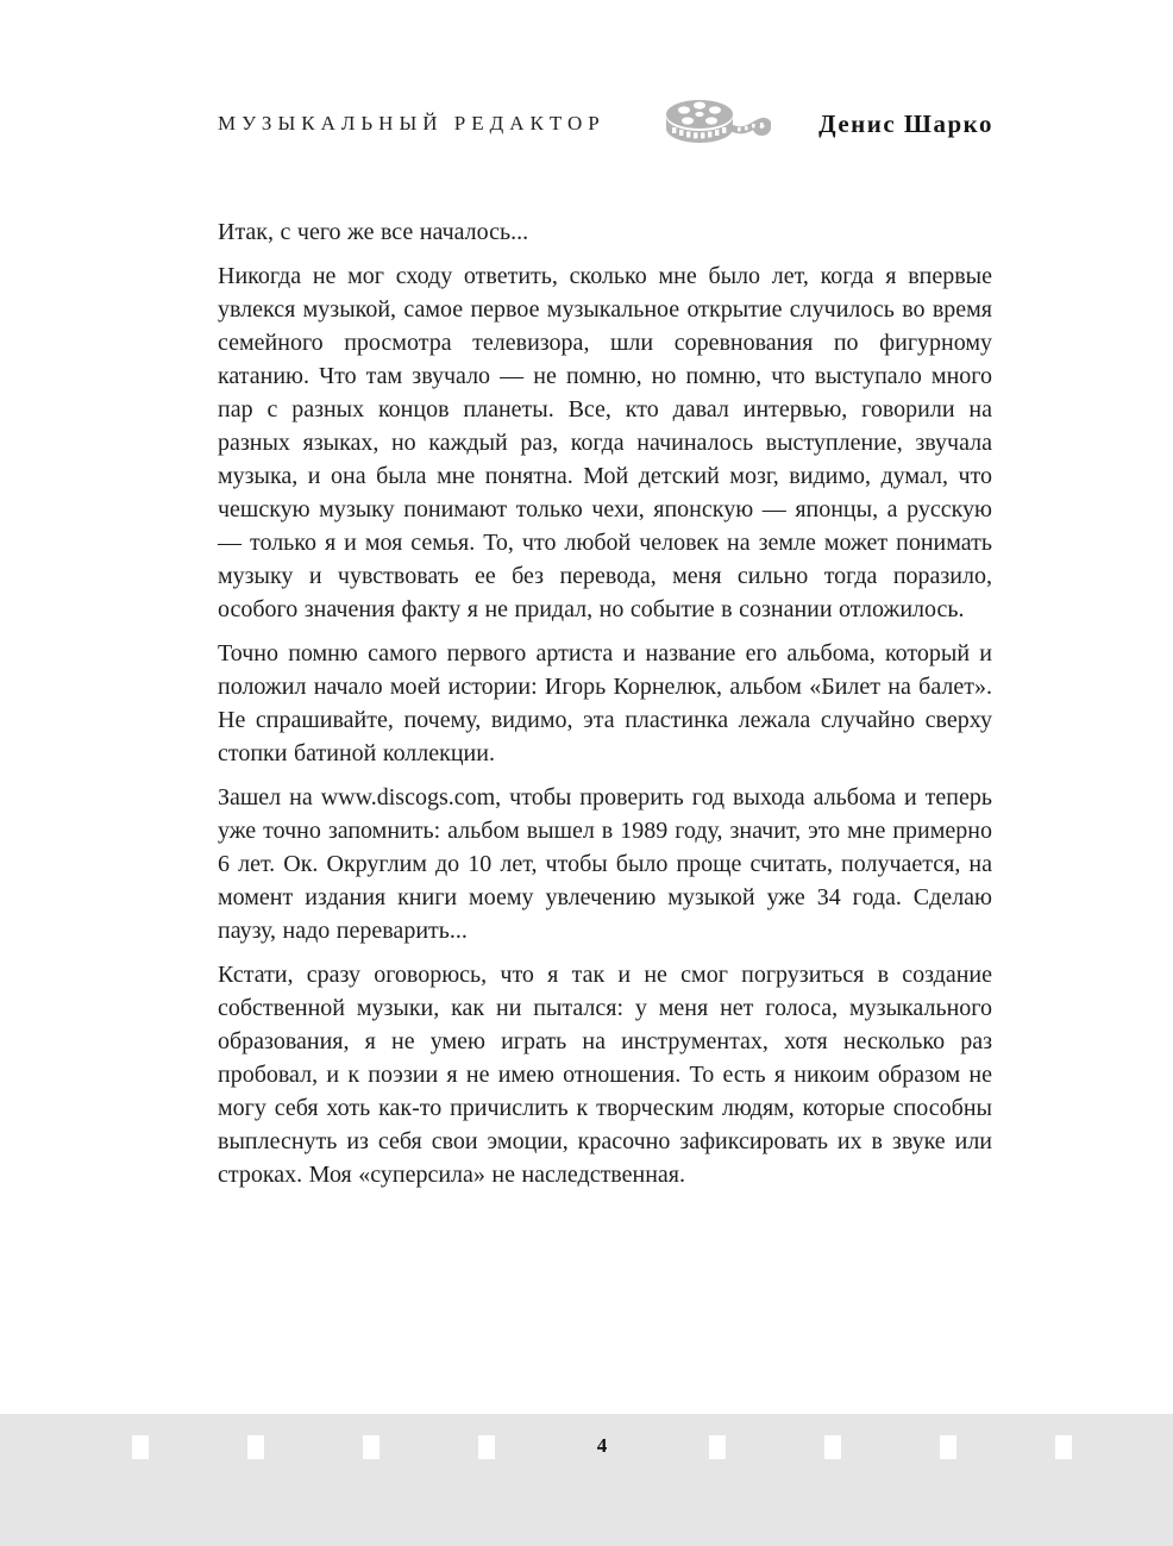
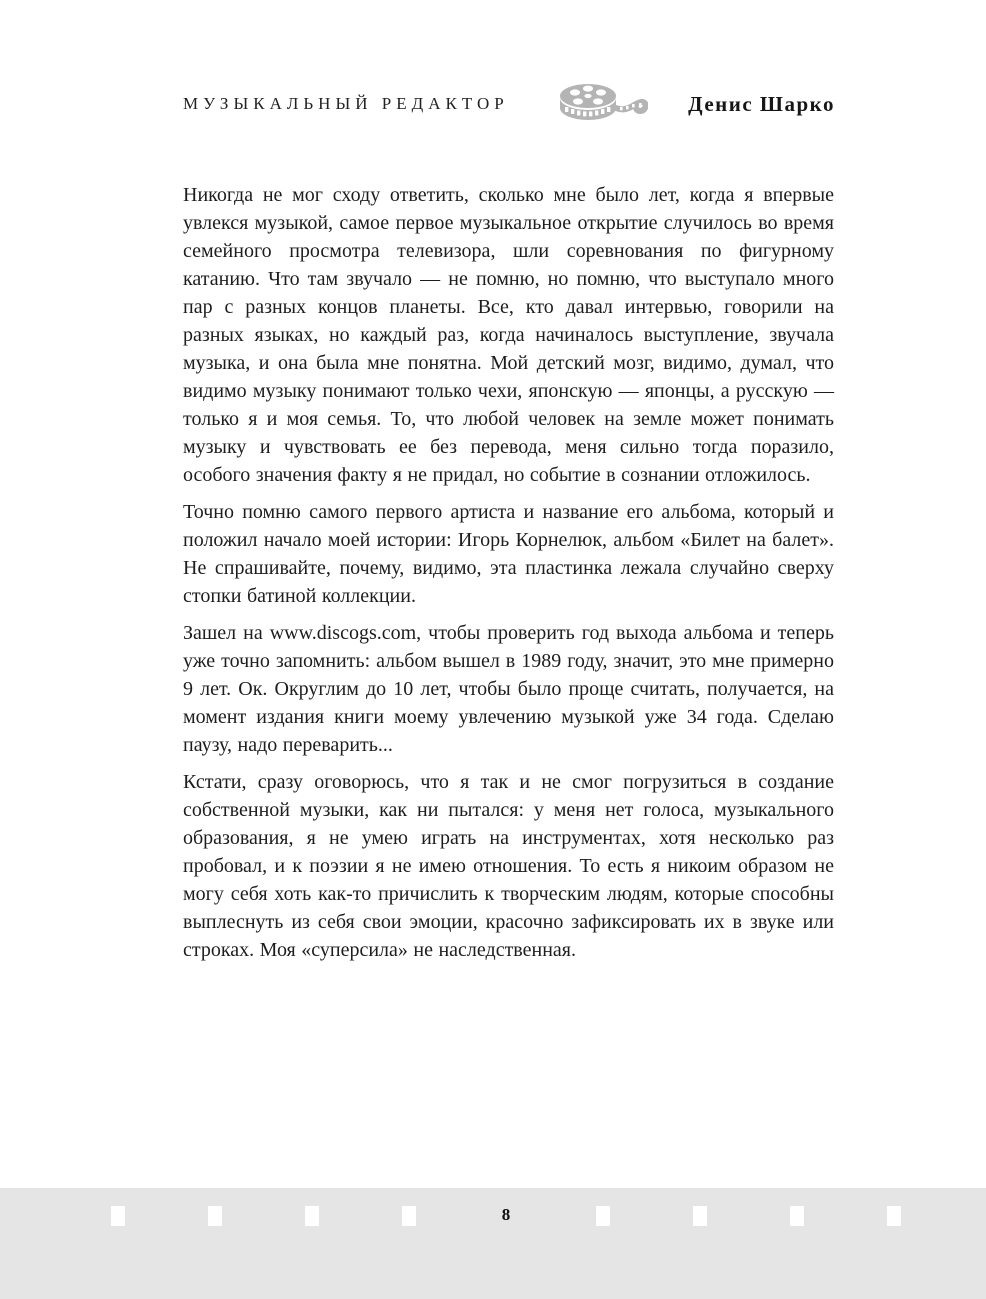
  МУЗЫКАЛЬНЫЙ РЕДАКТОР
  Денис Шарко
- Итак, с чего же все началось...
- Никогда не мог сходу ответить, сколько мне было лет, когда я впервые увлекся музыкой, самое первое музыкальное открытие случилось во время семейного просмотра телевизора, шли соревнования по фигурному катанию. Что там звучало — не помню, но помню, что выступало много пар с разных концов планеты. Все, кто давал интервью, говорили на разных языках, но каждый раз, когда начиналось выступление, звучала музыка, и она была мне понятна. Мой детский мозг, видимо, думал, что чешскую музыку понимают только чехи, японскую — японцы, а русскую — только я и моя семья. То, что любой человек на земле может понимать музыку и чувствовать ее без перевода, меня сильно тогда поразило, особого значения факту я не придал, но событие в сознании отложилось.
+ Никогда не мог сходу ответить, сколько мне было лет, когда я впервые увлекся музыкой, самое первое музыкальное открытие случилось во время семейного просмотра телевизора, шли соревнования по фигурному катанию. Что там звучало — не помню, но помню, что выступало много пар с разных концов планеты. Все, кто давал интервью, говорили на разных языках, но каждый раз, когда начиналось выступление, звучала музыка, и она была мне понятна. Мой детский мозг, видимо, думал, что видимо музыку понимают только чехи, японскую — японцы, а русскую — только я и моя семья. То, что любой человек на земле может понимать музыку и чувствовать ее без перевода, меня сильно тогда поразило, особого значения факту я не придал, но событие в сознании отложилось.
  Точно помню самого первого артиста и название его альбома, который и положил начало моей истории: Игорь Корнелюк, альбом «Билет на балет». Не спрашивайте, почему, видимо, эта пластинка лежала случайно сверху стопки батиной коллекции.
- Зашел на www.discogs.com, чтобы проверить год выхода альбома и теперь уже точно запомнить: альбом вышел в 1989 году, значит, это мне примерно 6 лет. Ок. Округлим до 10 лет, чтобы было проще считать, получается, на момент издания книги моему увлечению музыкой уже 34 года. Сделаю паузу, надо переварить...
+ Зашел на www.discogs.com, чтобы проверить год выхода альбома и теперь уже точно запомнить: альбом вышел в 1989 году, значит, это мне примерно 9 лет. Ок. Округлим до 10 лет, чтобы было проще считать, получается, на момент издания книги моему увлечению музыкой уже 34 года. Сделаю паузу, надо переварить...
  Кстати, сразу оговорюсь, что я так и не смог погрузиться в создание собственной музыки, как ни пытался: у меня нет голоса, музыкального образования, я не умею играть на инструментах, хотя несколько раз пробовал, и к поэзии я не имею отношения. То есть я никоим образом не могу себя хоть как-то причислить к творческим людям, которые способны выплеснуть из себя свои эмоции, красочно зафиксировать их в звуке или строках. Моя «суперсила» не наследственная.
- 4
+ 8
